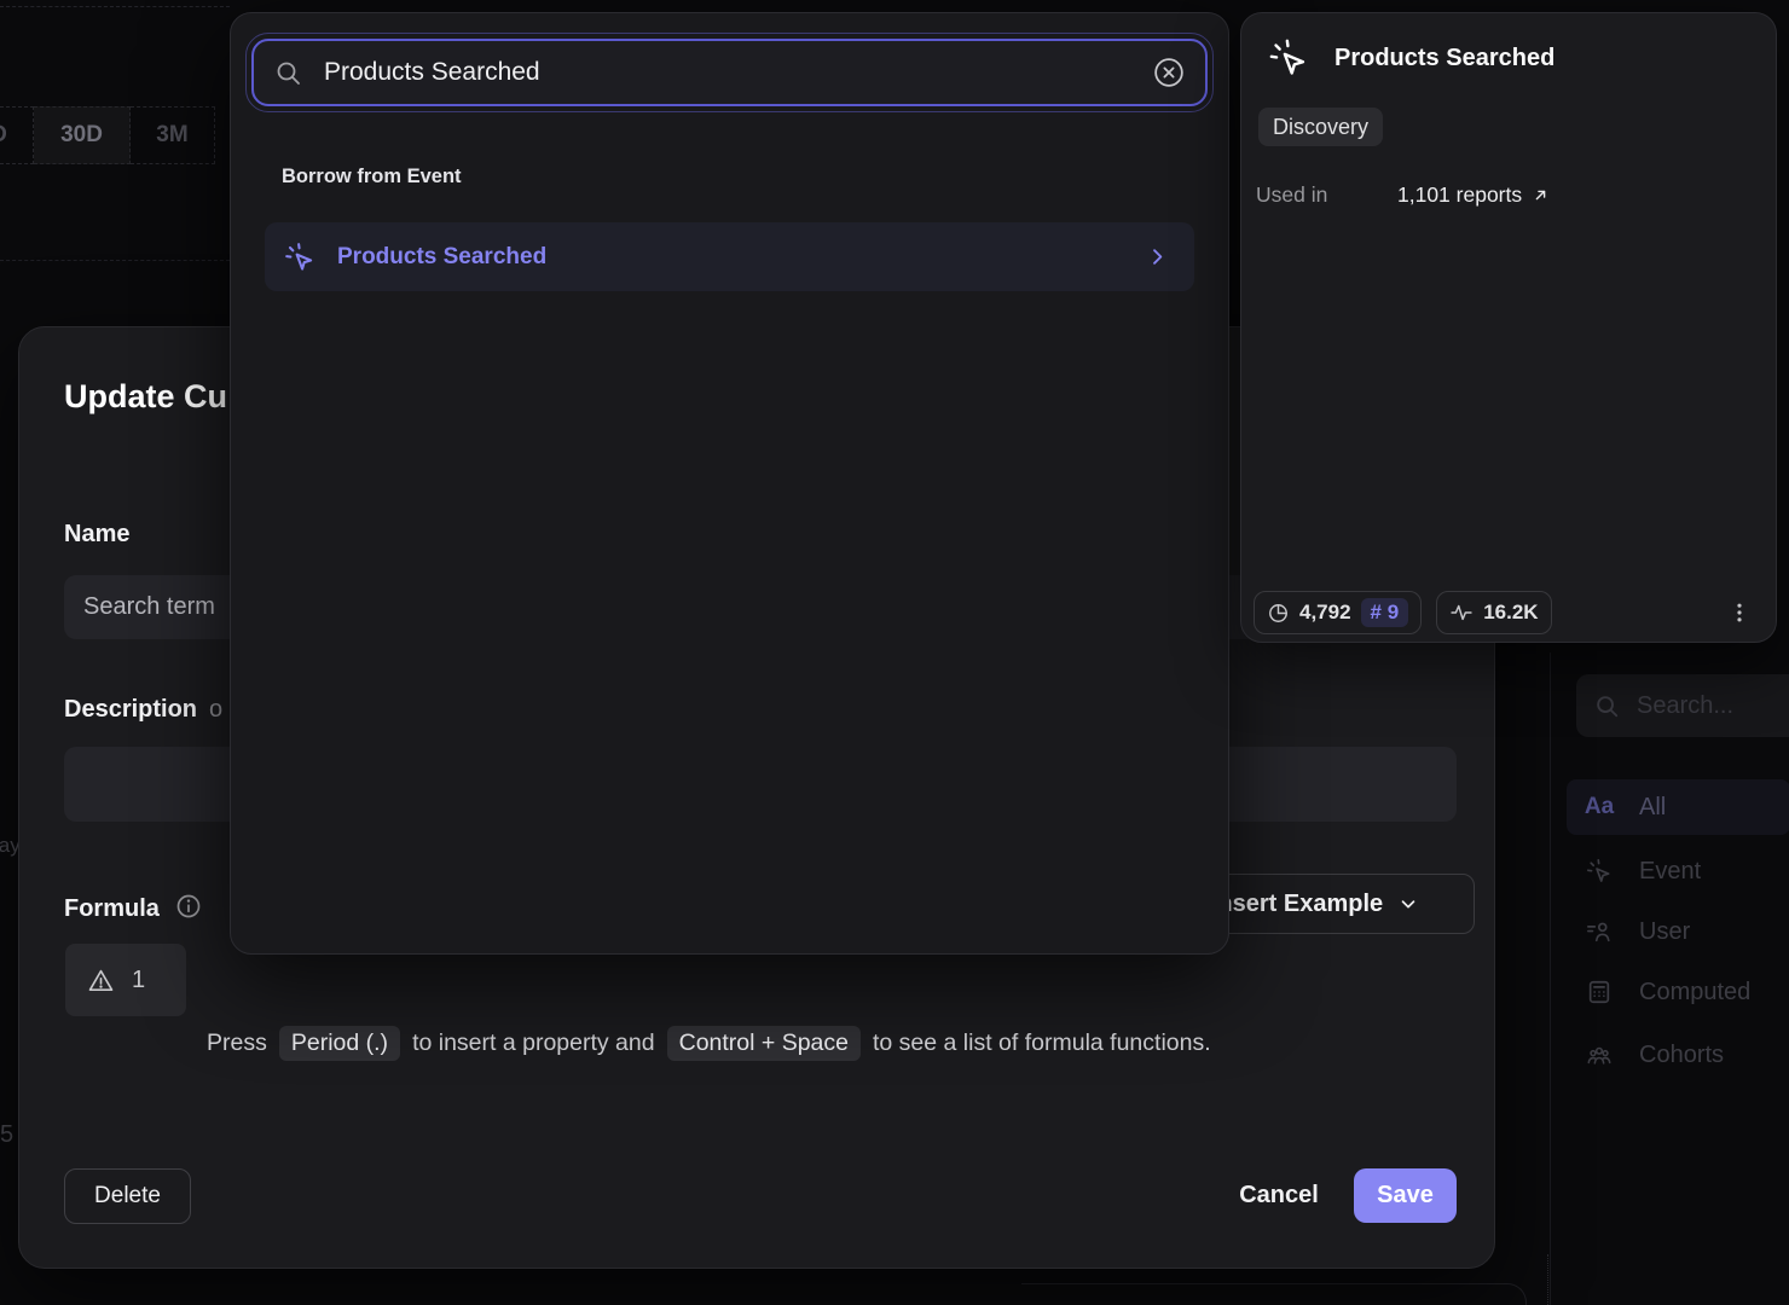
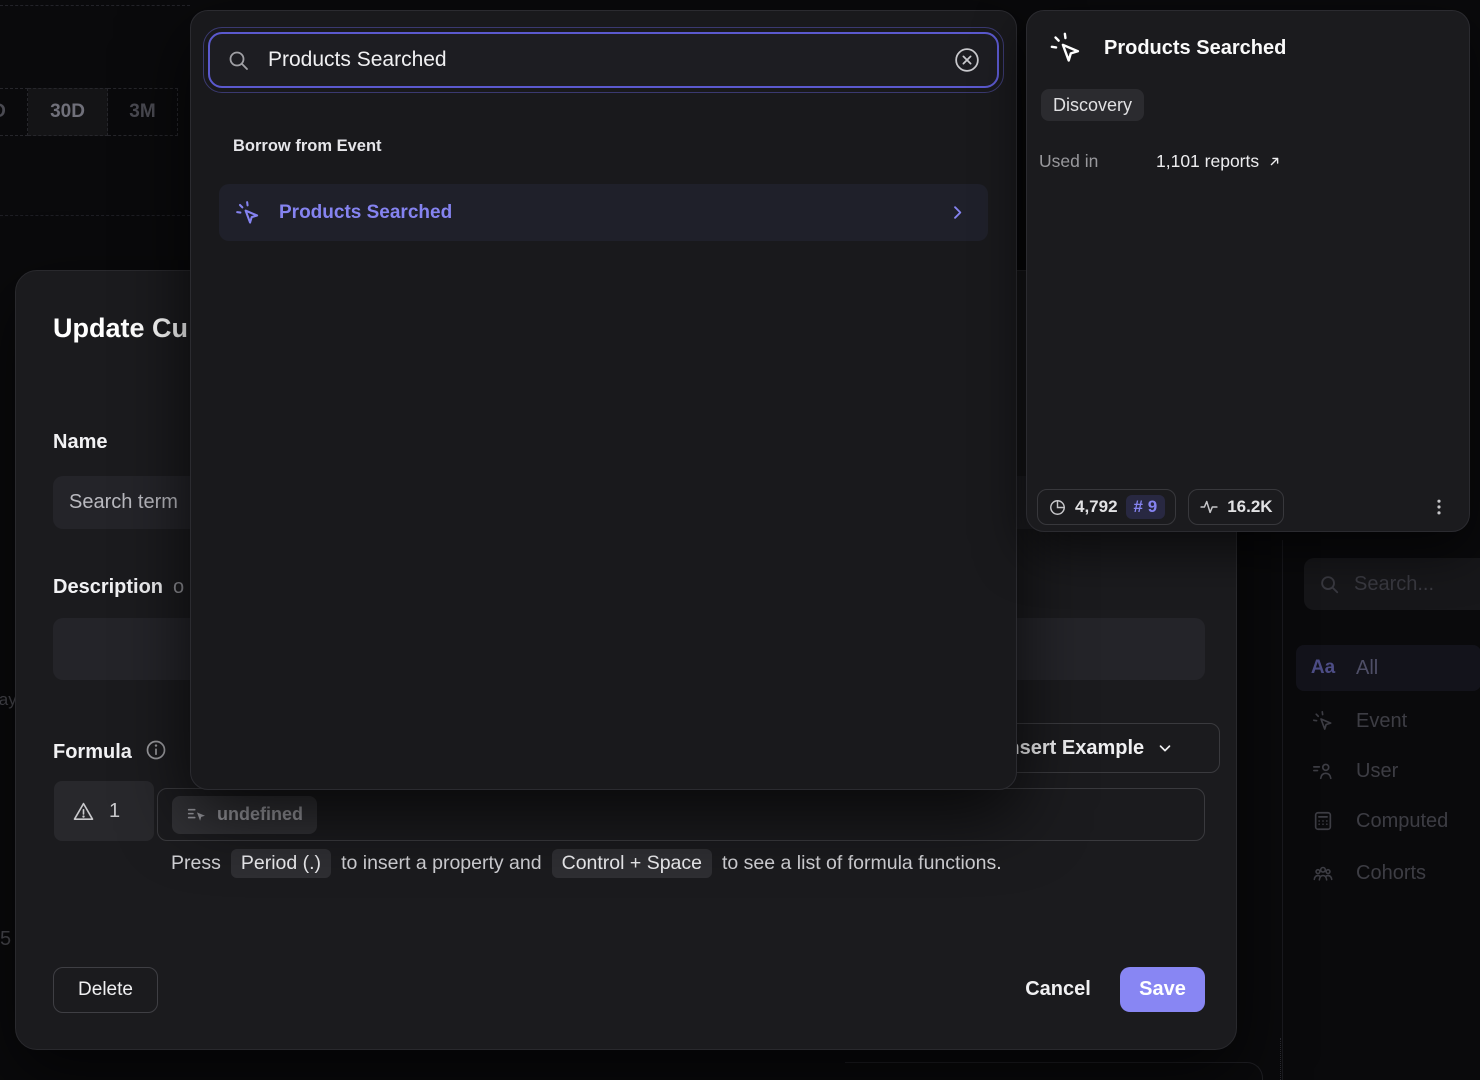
  30D
  3M
  5
  Search...
  Aa
  All
  Event
  User
  Computed
  Cohorts
  Update Cu
  Name
  Search term
  Description o
  Formula
  sert Example
  1
+ undefined
  Press
  Period (.)
  to insert a property and
  Control + Space
  to see a list of formula functions.
  Delete
  Cancel
  Save
  Products Searched
  Borrow from Event
  Products Searched
  Products Searched
  Discovery
  Used in
  1,101 reports
  4,792
  # 9
  16.2K
